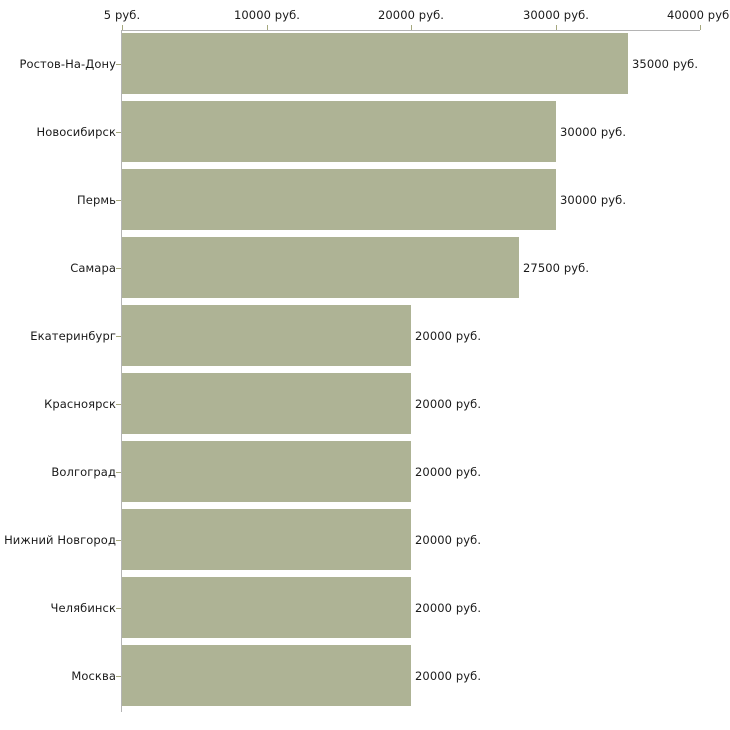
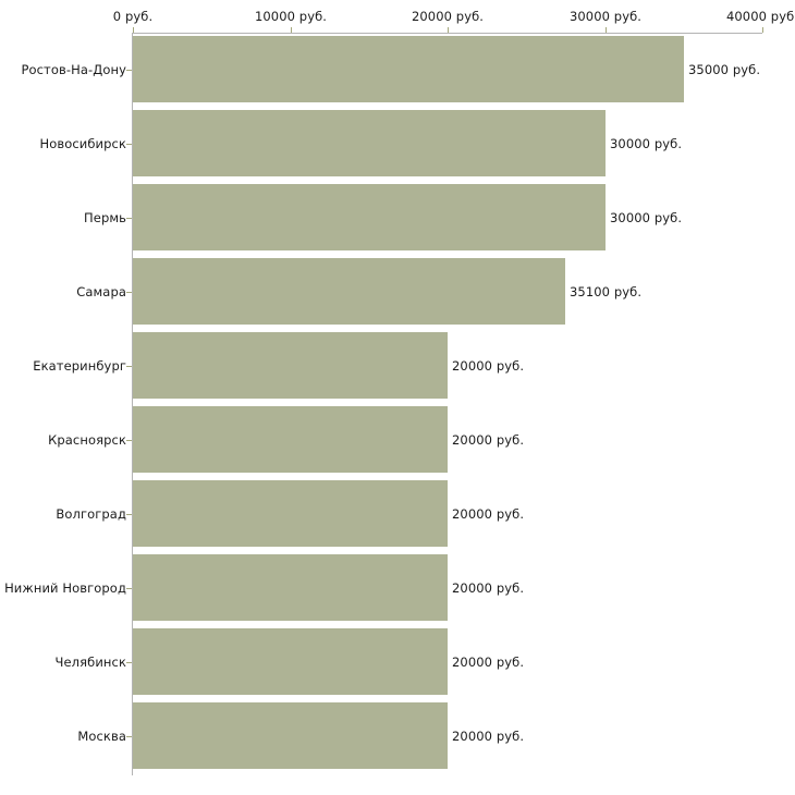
- 5 руб.
+ 0 руб.
  10000 руб.
  20000 руб.
  30000 руб.
  40000 руб
  Ростов-На-Дону
  Новосибирск
  Пермь
  Самара
  Екатеринбург
  Красноярск
  Волгоград
  Нижний Новгород
  Челябинск
  Москва
  35000 руб.
  30000 руб.
  30000 руб.
- 27500 руб.
+ 35100 руб.
  20000 руб.
  20000 руб.
  20000 руб.
  20000 руб.
  20000 руб.
  20000 руб.
